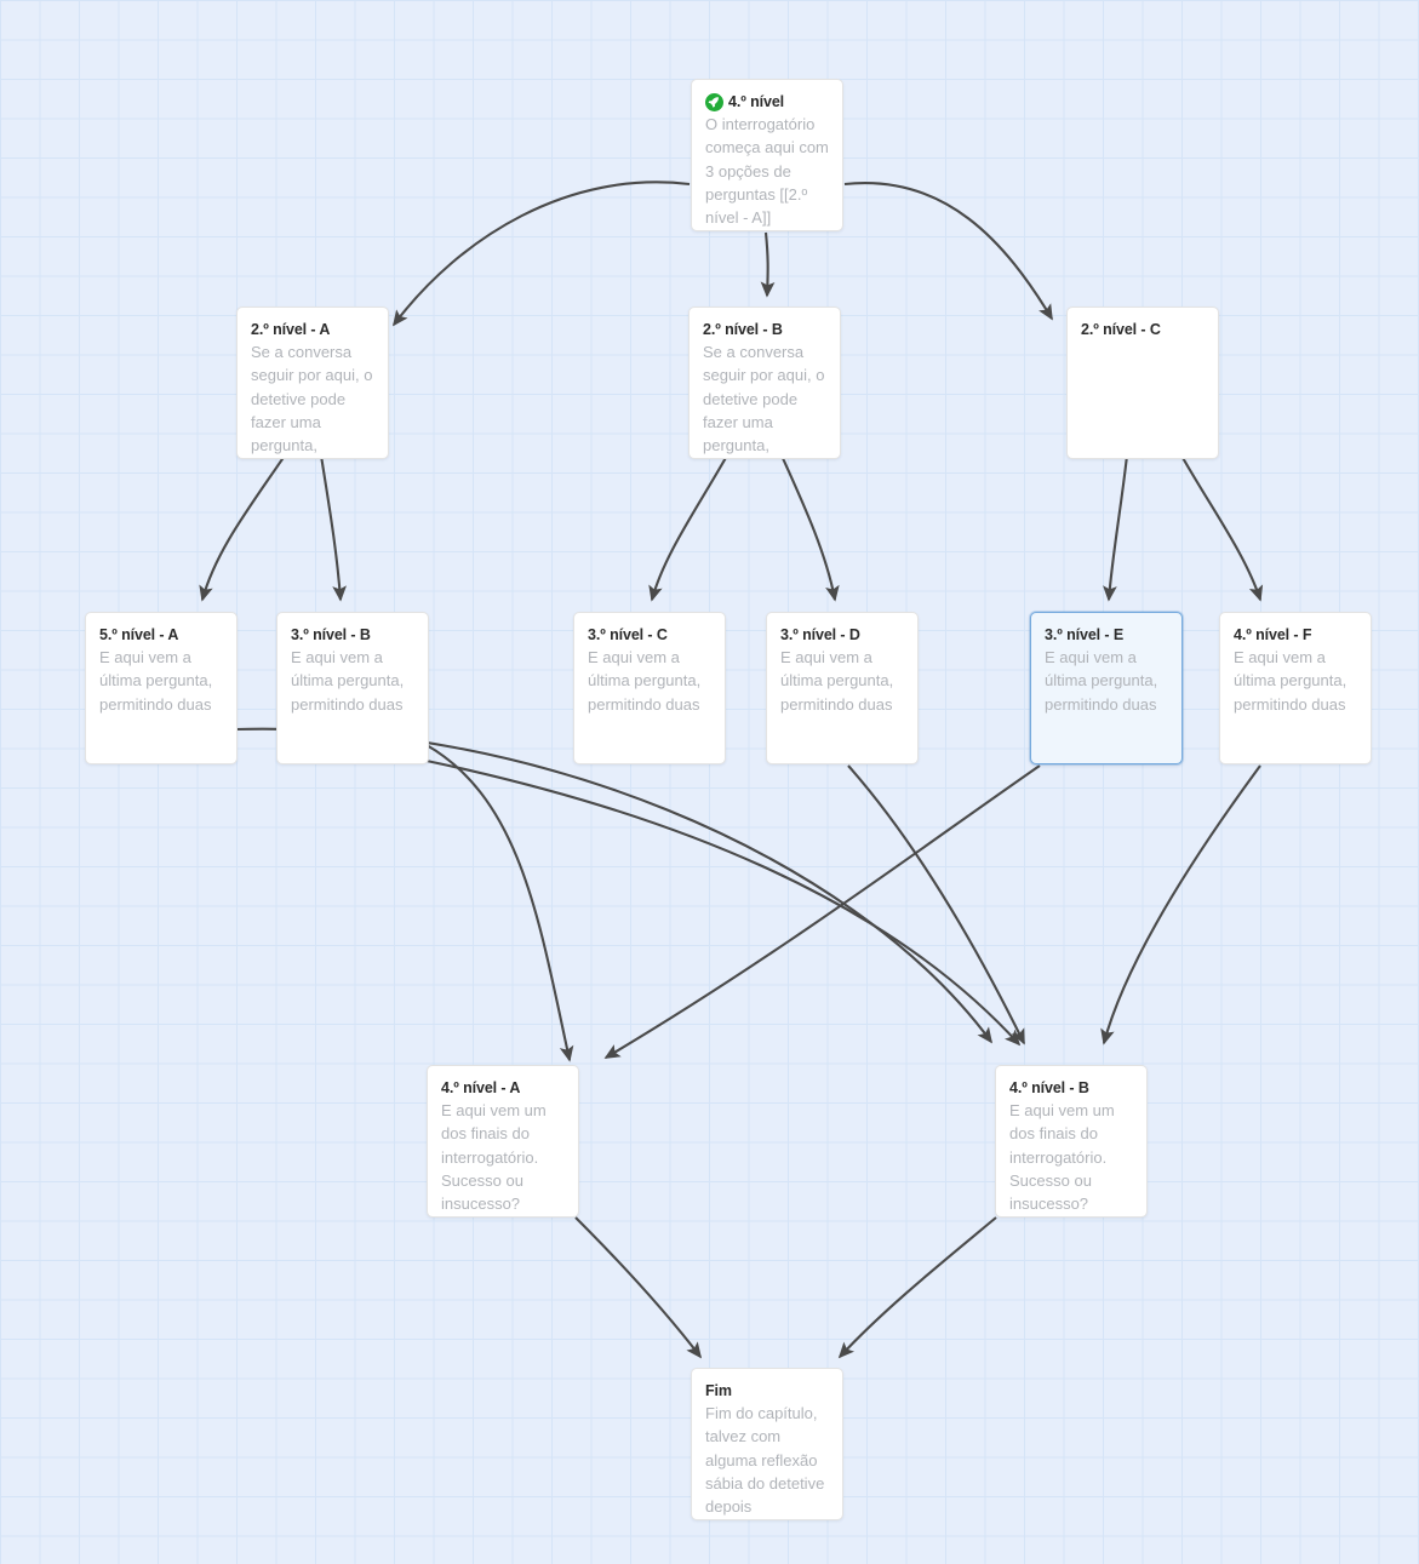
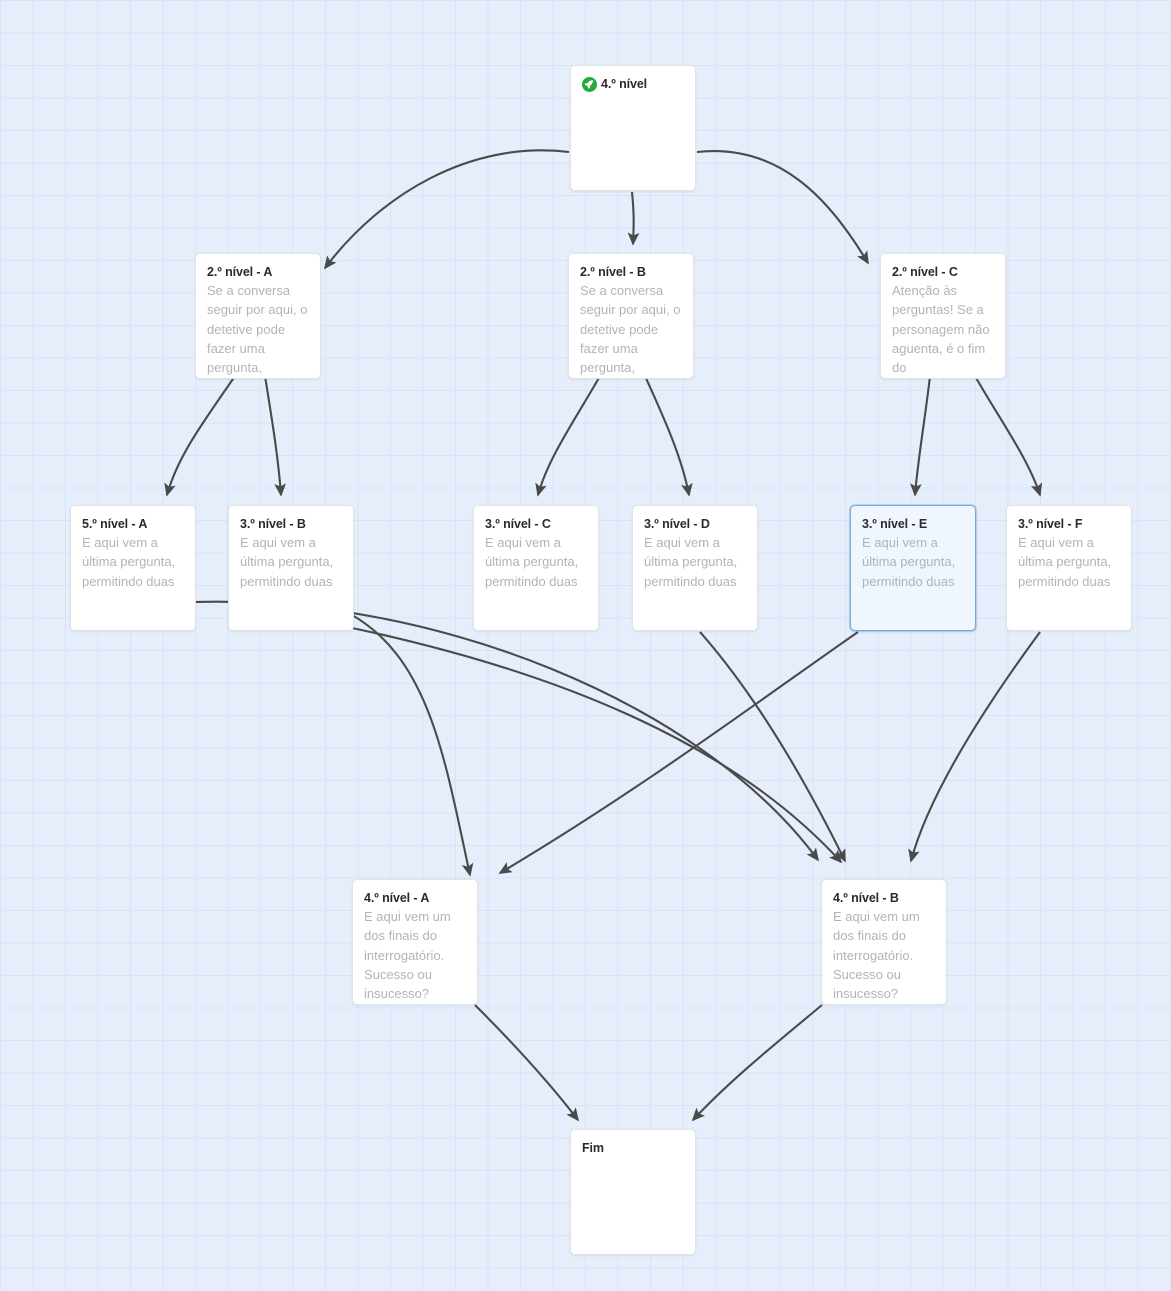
  4.º nível
- O interrogatório começa aqui com 3 opções de perguntas [[2.º nível - A]]
  2.º nível - A
  Se a conversa seguir por aqui, o detetive pode fazer uma pergunta,
  2.º nível - B
  Se a conversa seguir por aqui, o detetive pode fazer uma pergunta,
  2.º nível - C
+ Atenção às perguntas! Se a personagem não aguenta, é o fim do
  5.º nível - A
  E aqui vem a última pergunta, permitindo duas
  3.º nível - B
  E aqui vem a última pergunta, permitindo duas
  3.º nível - C
  E aqui vem a última pergunta, permitindo duas
  3.º nível - D
  E aqui vem a última pergunta, permitindo duas
  3.º nível - E
  E aqui vem a última pergunta, permitindo duas
- 4.º nível - F
+ 3.º nível - F
  E aqui vem a última pergunta, permitindo duas
  4.º nível - A
  E aqui vem um dos finais do interrogatório. Sucesso ou insucesso?
  4.º nível - B
  E aqui vem um dos finais do interrogatório. Sucesso ou insucesso?
  Fim
- Fim do capítulo, talvez com alguma reflexão sábia do detetive depois
